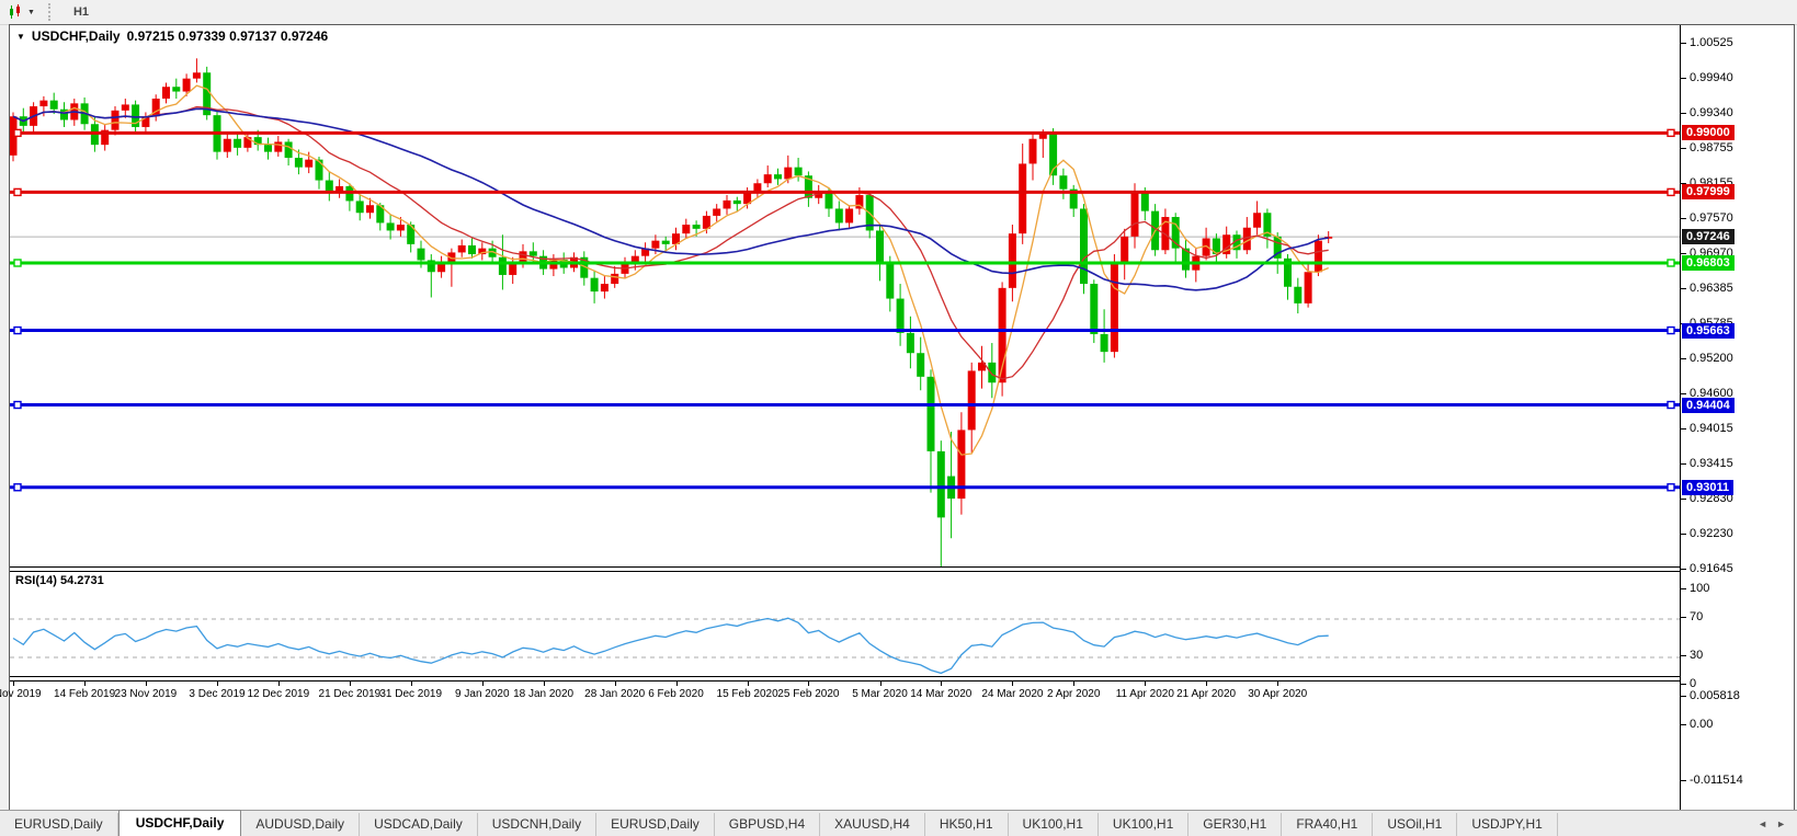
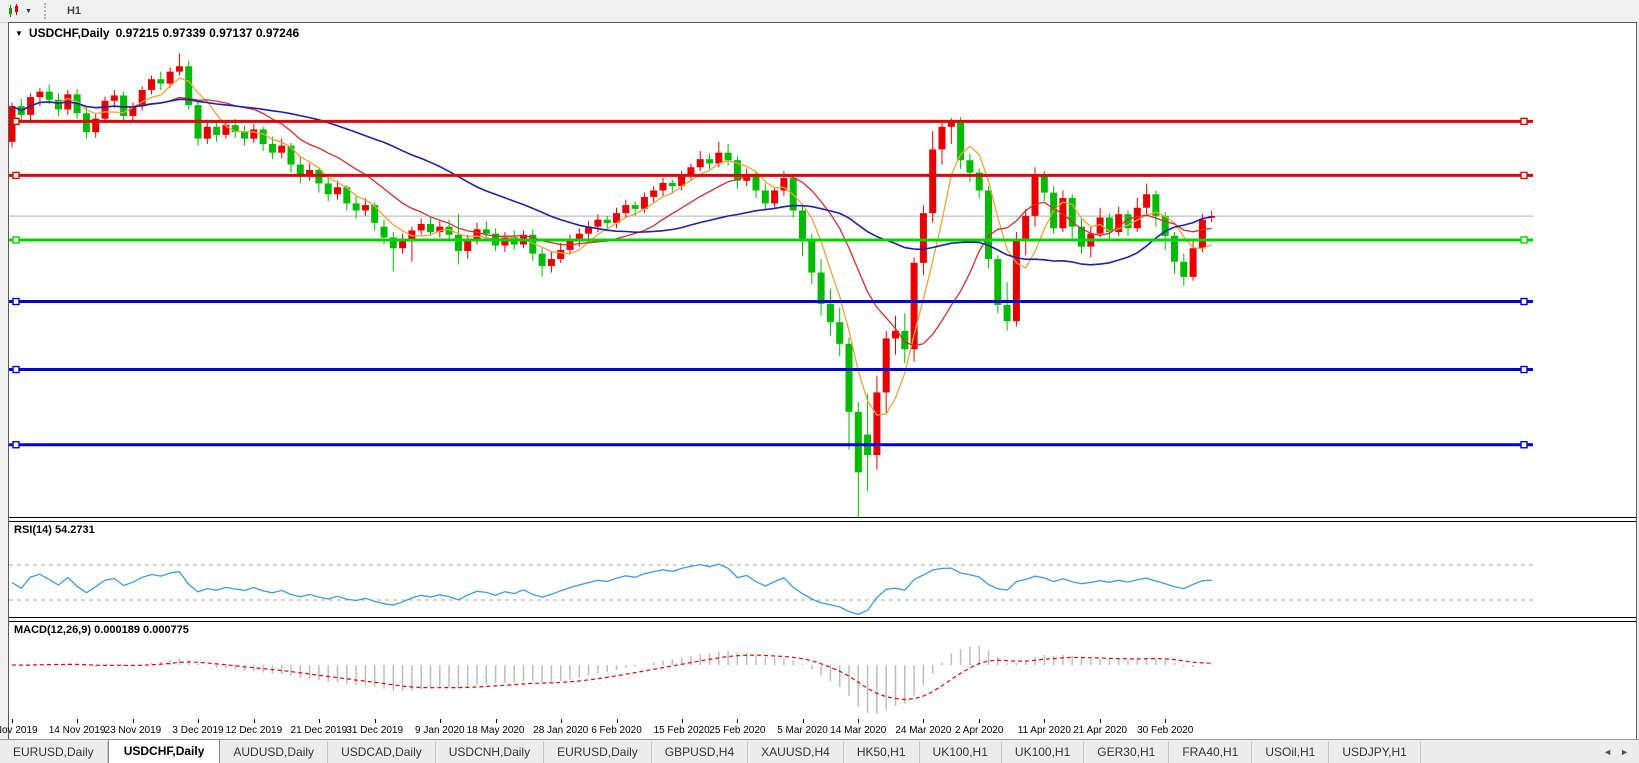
  H1
  ▼
  USDCHF,Daily
  0.97215 0.97339 0.97137 0.97246
  RSI(14) 54.2731
+ MACD(12,26,9) 0.000189 0.000775
  ov 2019
- 14 Feb 2019
+ 14 Nov 2019
  23 Nov 2019
  3 Dec 2019
  12 Dec 2019
  21 Dec 2019
  31 Dec 2019
  9 Jan 2020
- 18 Jan 2020
+ 18 May 2020
  28 Jan 2020
  6 Feb 2020
  15 Feb 2020
  25 Feb 2020
  5 Mar 2020
  14 Mar 2020
  24 Mar 2020
  2 Apr 2020
  11 Apr 2020
  21 Apr 2020
- 30 Apr 2020
+ 30 Feb 2020
- 1.00525
- 0.99940
- 0.99340
- 0.98755
- 0.98155
- 0.97570
- 0.96970
- 0.96385
- 0.95200
- 0.94600
- 0.94015
- 0.93415
- 0.92830
- 0.92230
- 0.91645
- 0.99000
- 0.97999
- 0.97246
- 0.96803
- 0.95663
- 0.94404
- 0.93011
- 100
- 70
- 30
- 0
- 0.005818
- 0.00
- -0.011514
  EURUSD,Daily
  USDCHF,Daily
  AUDUSD,Daily
  USDCAD,Daily
  USDCNH,Daily
  EURUSD,Daily
  GBPUSD,H4
  XAUUSD,H4
  HK50,H1
  UK100,H1
  UK100,H1
  GER30,H1
  FRA40,H1
  USOil,H1
  USDJPY,H1
  ◄
  ►
